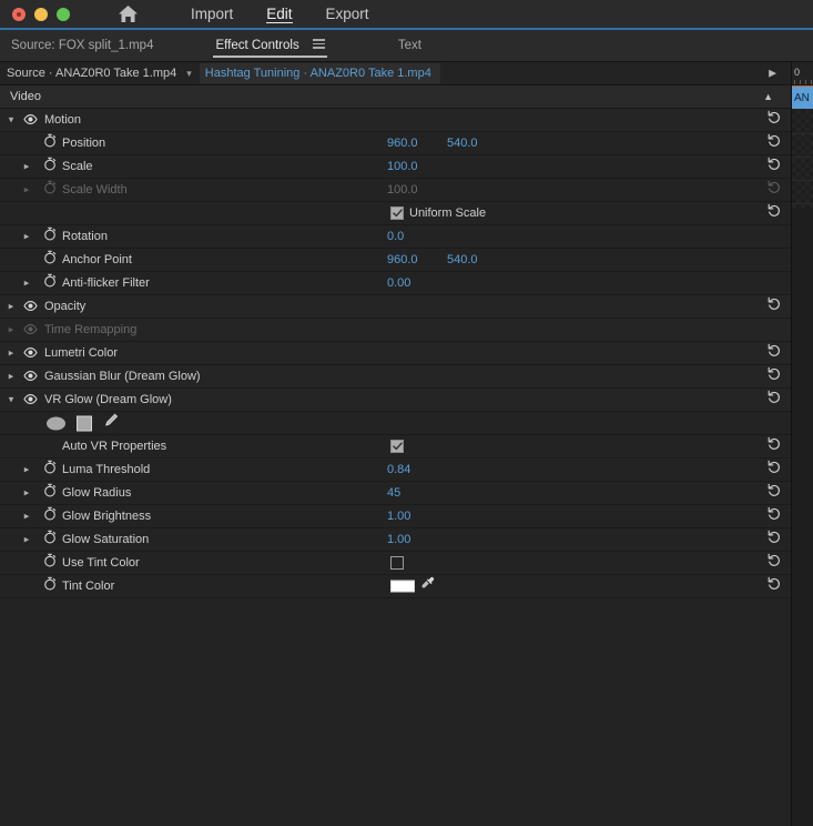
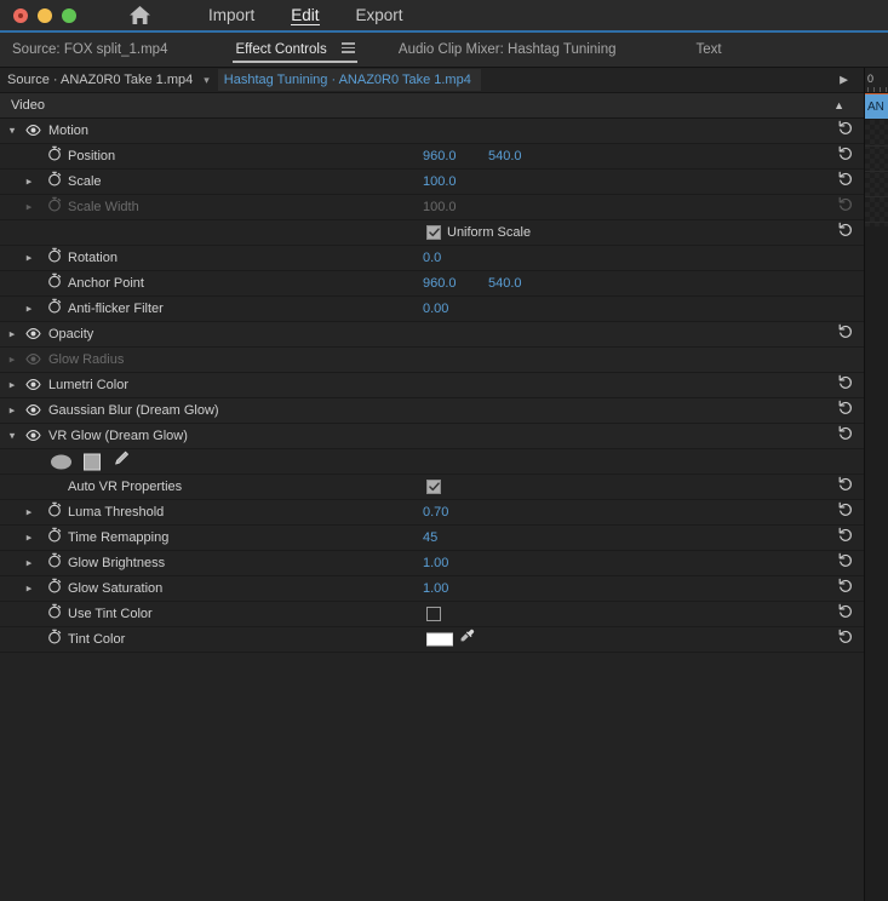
  Import
  Edit
  Export
  Source: FOX split_1.mp4
  Effect Controls
+ Audio Clip Mixer: Hashtag Tunining
  Text
  Source · ANAZ0R0 Take 1.mp4
  ▾
  Hashtag Tunining · ANAZ0R0 Take 1.mp4
  ▶
  Video
  ▲
  ▾
  Motion
  Position
  960.0
  540.0
  ▸
  Scale
  100.0
  ▸
  Scale Width
  100.0
  Uniform Scale
  ▸
  Rotation
  0.0
  Anchor Point
  960.0
  540.0
  ▸
  Anti-flicker Filter
  0.00
  ▸
  Opacity
  ▸
- Time Remapping
+ Glow Radius
  ▸
  Lumetri Color
  ▸
  Gaussian Blur (Dream Glow)
  ▾
  VR Glow (Dream Glow)
  Auto VR Properties
  ▸
  Luma Threshold
- 0.84
+ 0.70
  ▸
- Glow Radius
+ Time Remapping
  45
  ▸
  Glow Brightness
  1.00
  ▸
  Glow Saturation
  1.00
  Use Tint Color
  Tint Color
  0
  AN
